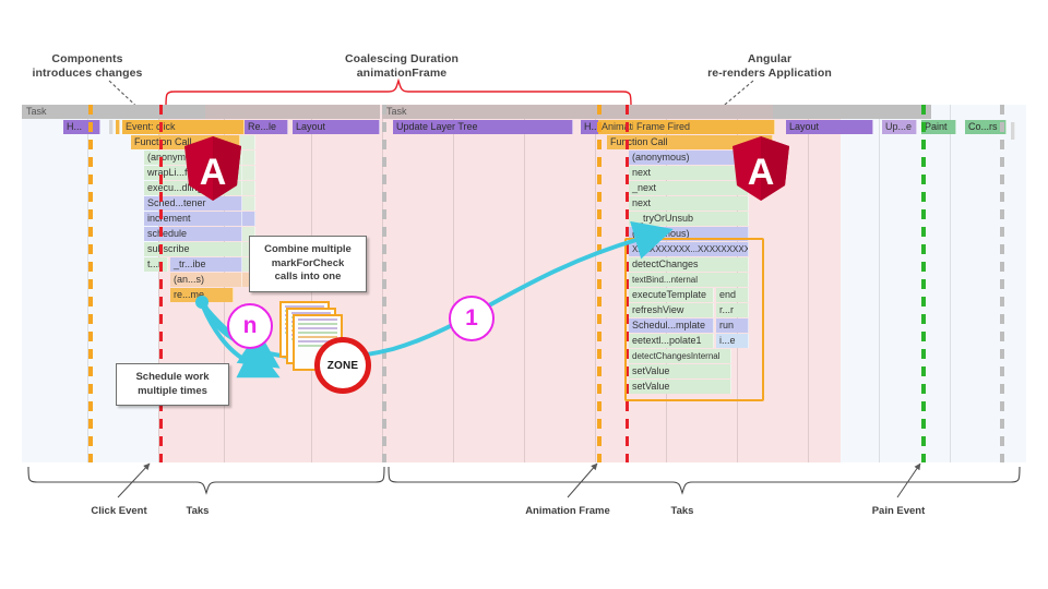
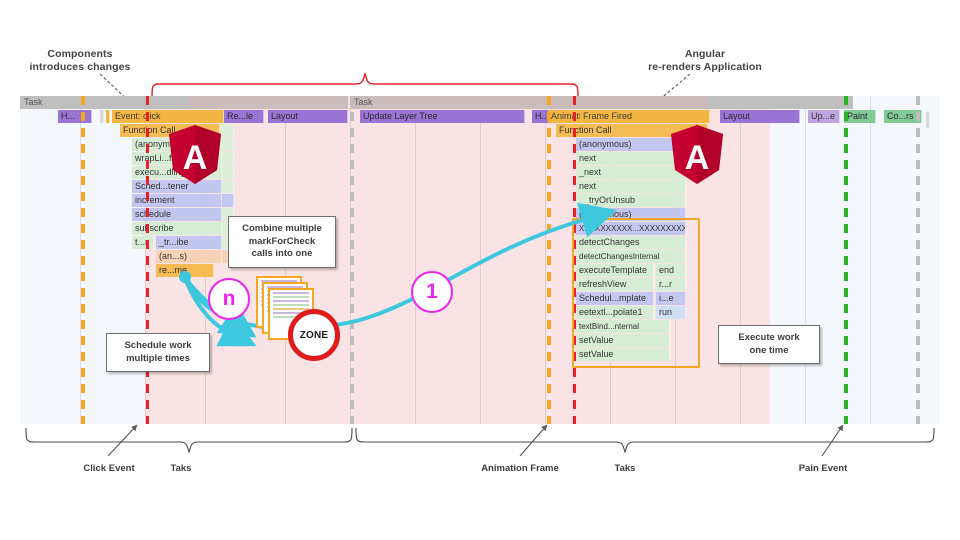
  Components
  introduces changes
- Coalescing Duration
- animationFrame
  Angular
  re-renders Application
  Task
  Task
  H...
  Event:ick
  Re...le
  Layout
  Functon Call
  excu...dli
  Sced...tener
  incement
  scedule
  suscribe
  t...
  _tr...ibe
  (an...s)
  re...me
  Update Layer Tree
  Frame Fired
  Layout
  Up...e
  Paint
  Co...rs
  Function Call
  (anonymous)
  next
  _next
  next
  __tryOrUnsub
  (anonymous)
  XXXXXXXXXX...XXXXXXXXX
  detectChanges
- textBind...nternal
+ detectChangesInternal
  executeTemplate
  end
  refreshView
  r...r
  Schedul...mplate
- run
+ i...e
  eetextl...polate1
- i...e
+ run
- detectChangesInternal
+ textBind...nternal
  setValue
  setValue
  A
  A
  ZONE
  n
  1
  Combine multiple
  markForCheck
  calls into one
  Schedule work
  multiple times
+ Execute work
+ one time
  Click Event
  Taks
  Animation Frame
  Taks
  Pain Event
